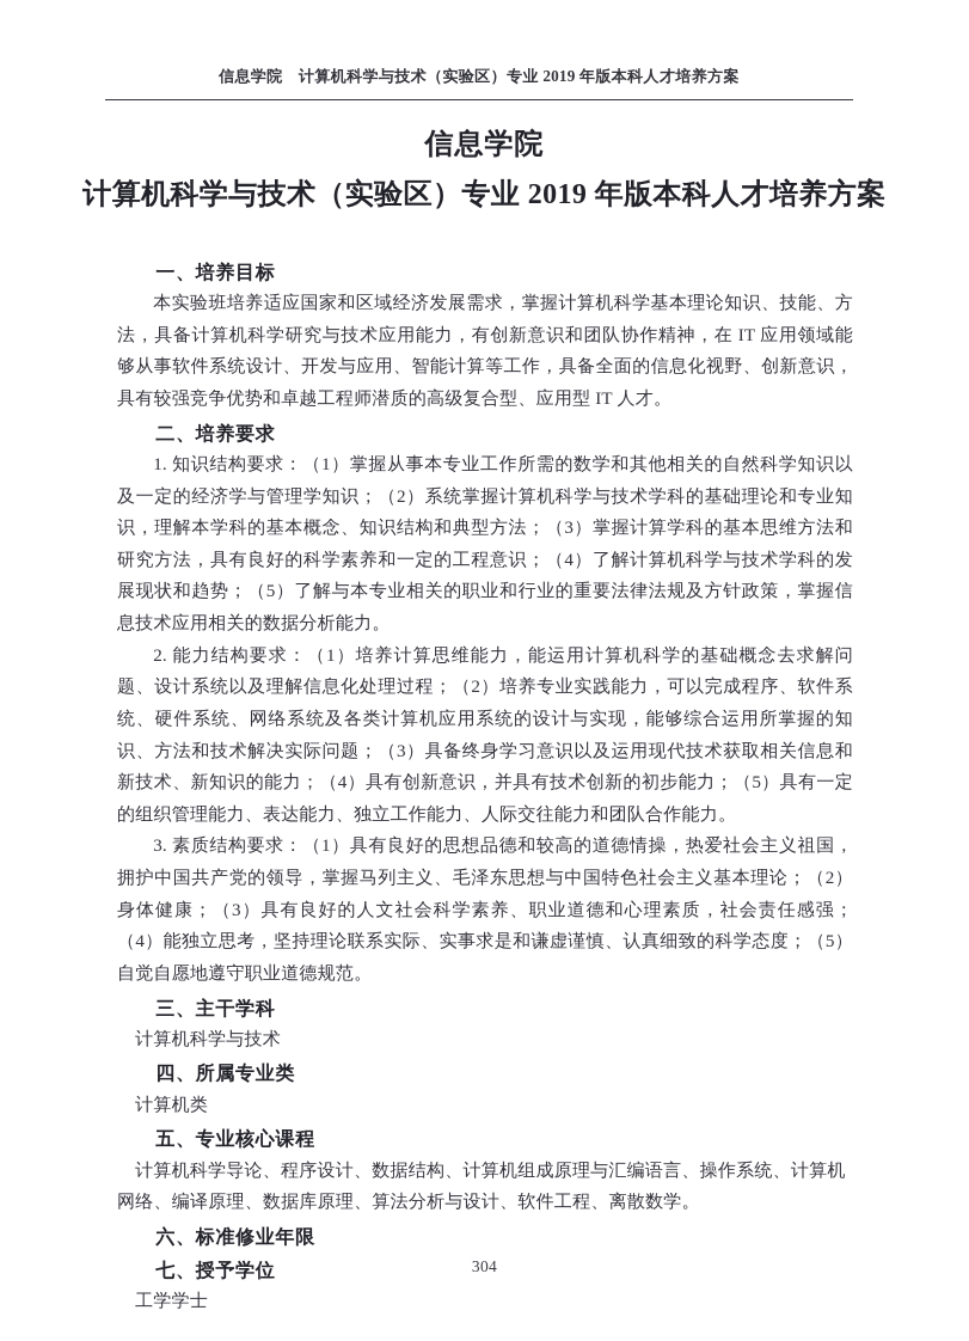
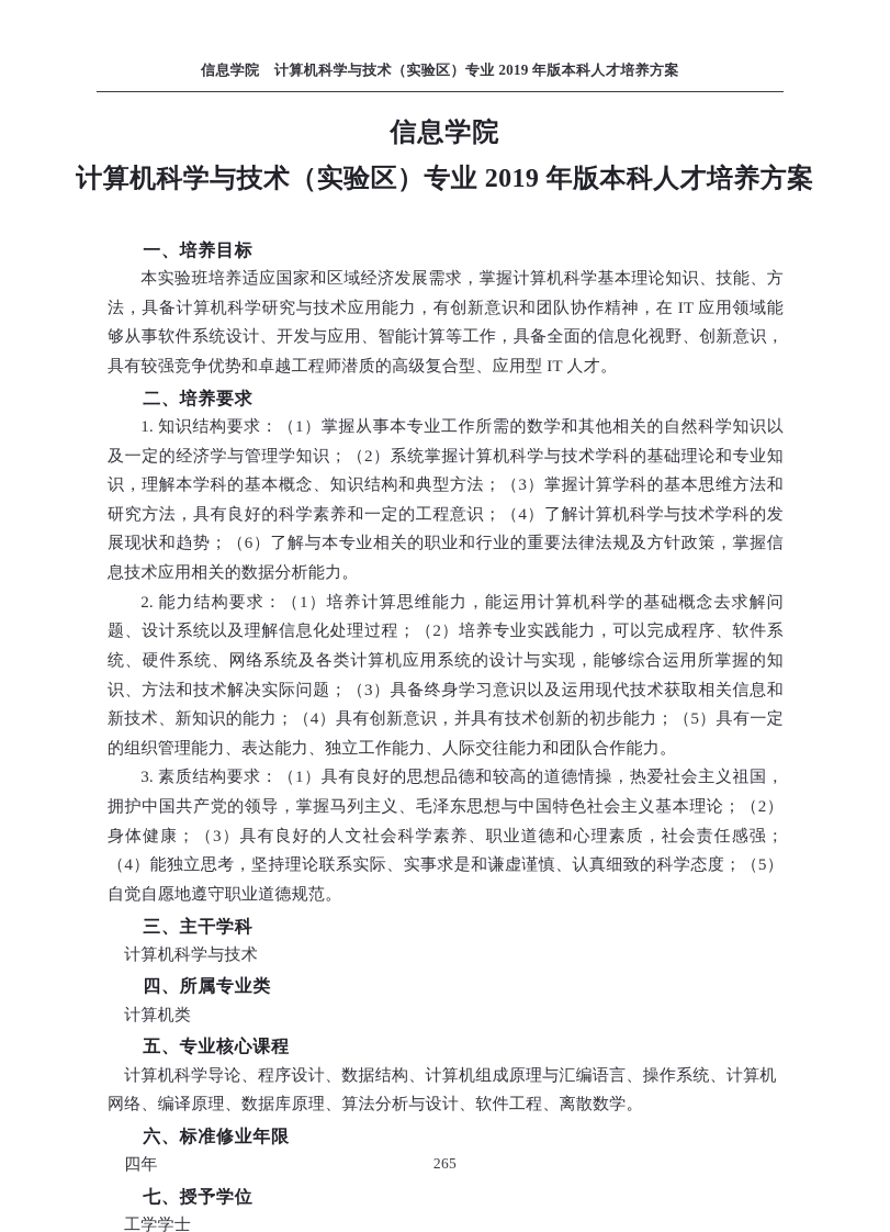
  信息学院 计算机科学与技术（实验区）专业 2019 年版本科人才培养方案
  信息学院
  计算机科学与技术（实验区）专业 2019 年版本科人才培养方案
  一、培养目标
  本实验班培养适应国家和区域经济发展需求，掌握计算机科学基本理论知识、技能、方法，具备计算机科学研究与技术应用能力，有创新意识和团队协作精神，在 IT 应用领域能够从事软件系统设计、开发与应用、智能计算等工作，具备全面的信息化视野、创新意识，具有较强竞争优势和卓越工程师潜质的高级复合型、应用型 IT 人才。
  二、培养要求
- 1. 知识结构要求：（1）掌握从事本专业工作所需的数学和其他相关的自然科学知识以及一定的经济学与管理学知识；（2）系统掌握计算机科学与技术学科的基础理论和专业知识，理解本学科的基本概念、知识结构和典型方法；（3）掌握计算学科的基本思维方法和研究方法，具有良好的科学素养和一定的工程意识；（4）了解计算机科学与技术学科的发展现状和趋势；（5）了解与本专业相关的职业和行业的重要法律法规及方针政策，掌握信息技术应用相关的数据分析能力。
+ 1. 知识结构要求：（1）掌握从事本专业工作所需的数学和其他相关的自然科学知识以及一定的经济学与管理学知识；（2）系统掌握计算机科学与技术学科的基础理论和专业知识，理解本学科的基本概念、知识结构和典型方法；（3）掌握计算学科的基本思维方法和研究方法，具有良好的科学素养和一定的工程意识；（4）了解计算机科学与技术学科的发展现状和趋势；（6）了解与本专业相关的职业和行业的重要法律法规及方针政策，掌握信息技术应用相关的数据分析能力。
  2. 能力结构要求：（1）培养计算思维能力，能运用计算机科学的基础概念去求解问题、设计系统以及理解信息化处理过程；（2）培养专业实践能力，可以完成程序、软件系统、硬件系统、网络系统及各类计算机应用系统的设计与实现，能够综合运用所掌握的知识、方法和技术解决实际问题；（3）具备终身学习意识以及运用现代技术获取相关信息和新技术、新知识的能力；（4）具有创新意识，并具有技术创新的初步能力；（5）具有一定的组织管理能力、表达能力、独立工作能力、人际交往能力和团队合作能力。
  3. 素质结构要求：（1）具有良好的思想品德和较高的道德情操，热爱社会主义祖国，拥护中国共产党的领导，掌握马列主义、毛泽东思想与中国特色社会主义基本理论；（2）身体健康；（3）具有良好的人文社会科学素养、职业道德和心理素质，社会责任感强；（4）能独立思考，坚持理论联系实际、实事求是和谦虚谨慎、认真细致的科学态度；（5）自觉自愿地遵守职业道德规范。
  三、主干学科
  计算机科学与技术
  四、所属专业类
  计算机类
  五、专业核心课程
  计算机科学导论、程序设计、数据结构、计算机组成原理与汇编语言、操作系统、计算机网络、编译原理、数据库原理、算法分析与设计、软件工程、离散数学。
  六、标准修业年限
+ 四年
  七、授予学位
  工学学士
- 304
+ 265
